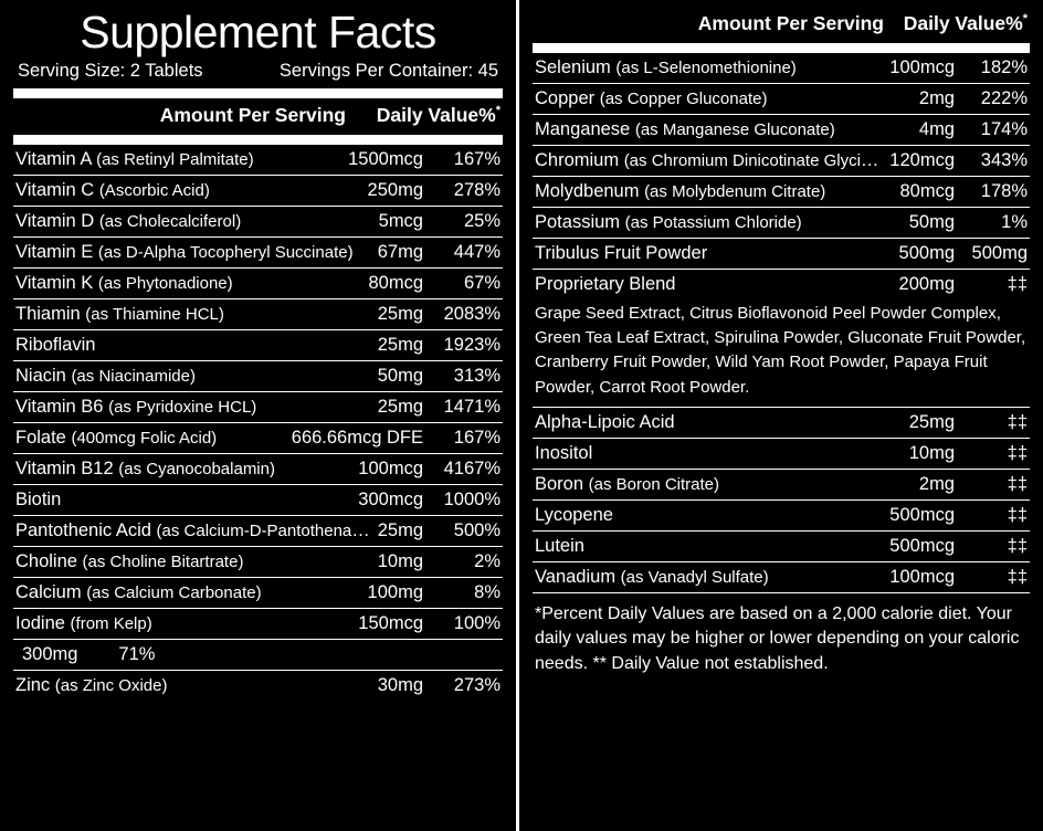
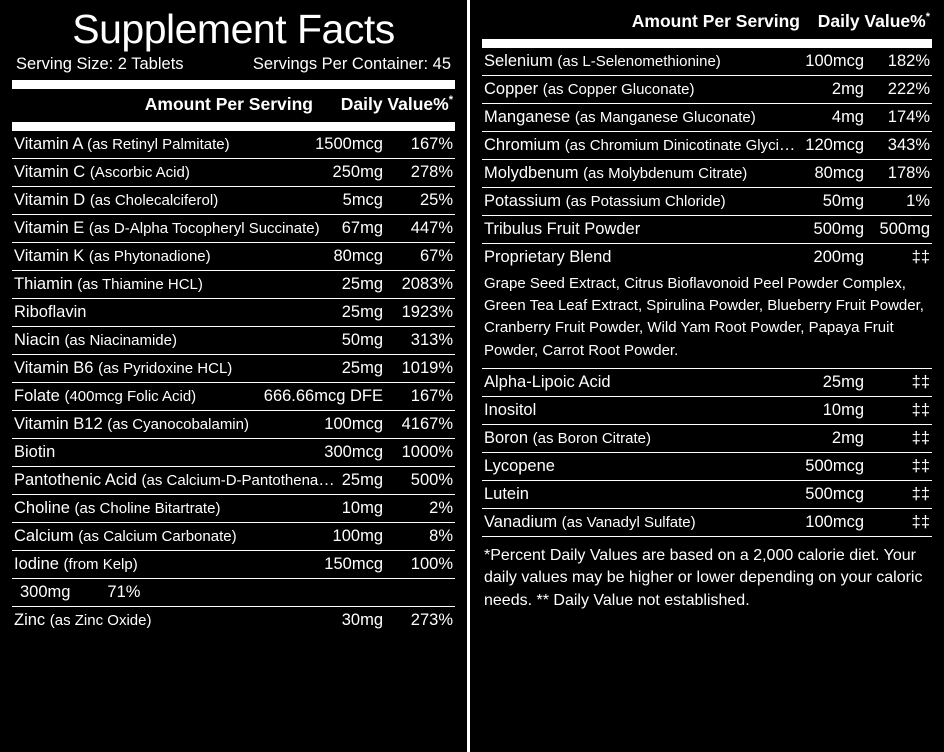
  Supplement Facts
  Serving Size: 2 Tablets
  Servings Per Container: 45
  Amount Per Serving
  Daily Value%*
  Vitamin A (as Retinyl Palmitate)
  1500mcg
  167%
  Vitamin C (Ascorbic Acid)
  250mg
  278%
  Vitamin D (as Cholecalciferol)
  5mcg
  25%
  Vitamin E (as D-Alpha Tocopheryl Succinate)
  67mg
  447%
  Vitamin K (as Phytonadione)
  80mcg
  67%
  Thiamin (as Thiamine HCL)
  25mg
  2083%
  Riboflavin
  25mg
  1923%
  Niacin (as Niacinamide)
  50mg
  313%
  Vitamin B6 (as Pyridoxine HCL)
  25mg
- 1471%
+ 1019%
  Folate (400mcg Folic Acid)
  666.66mcg DFE
  167%
  Vitamin B12 (as Cyanocobalamin)
  100mcg
  4167%
  Biotin
  300mcg
  1000%
  Pantothenic Acid (as Calcium-D-Pantothenate)
  25mg
  500%
  Choline (as Choline Bitartrate)
  10mg
  2%
  Calcium (as Calcium Carbonate)
  100mg
  8%
  Iodine (from Kelp)
  150mcg
  100%
  300mg
  71%
  Zinc (as Zinc Oxide)
  30mg
  273%
  Amount Per Serving
  Daily Value%*
  Selenium (as L-Selenomethionine)
  100mcg
  182%
  Copper (as Copper Gluconate)
  2mg
  222%
  Manganese (as Manganese Gluconate)
  4mg
  174%
  Chromium (as Chromium Dinicotinate Glycinat
  120mcg
  343%
  Molydbenum (as Molybdenum Citrate)
  80mcg
  178%
  Potassium (as Potassium Chloride)
  50mg
  1%
  Tribulus Fruit Powder
  500mg
  500mg
  Proprietary Blend
  200mg
  ‡‡
- Grape Seed Extract, Citrus Bioflavonoid Peel Powder Complex, Green Tea Leaf Extract, Spirulina Powder, Gluconate Fruit Powder, Cranberry Fruit Powder, Wild Yam Root Powder, Papaya Fruit Powder, Carrot Root Powder.
+ Grape Seed Extract, Citrus Bioflavonoid Peel Powder Complex, Green Tea Leaf Extract, Spirulina Powder, Blueberry Fruit Powder, Cranberry Fruit Powder, Wild Yam Root Powder, Papaya Fruit Powder, Carrot Root Powder.
  Alpha-Lipoic Acid
  25mg
  ‡‡
  Inositol
  10mg
  ‡‡
  Boron (as Boron Citrate)
  2mg
  ‡‡
  Lycopene
  500mcg
  ‡‡
  Lutein
  500mcg
  ‡‡
  Vanadium (as Vanadyl Sulfate)
  100mcg
  ‡‡
  *Percent Daily Values are based on a 2,000 calorie diet. Your daily values may be higher or lower depending on your caloric needs. ** Daily Value not established.
